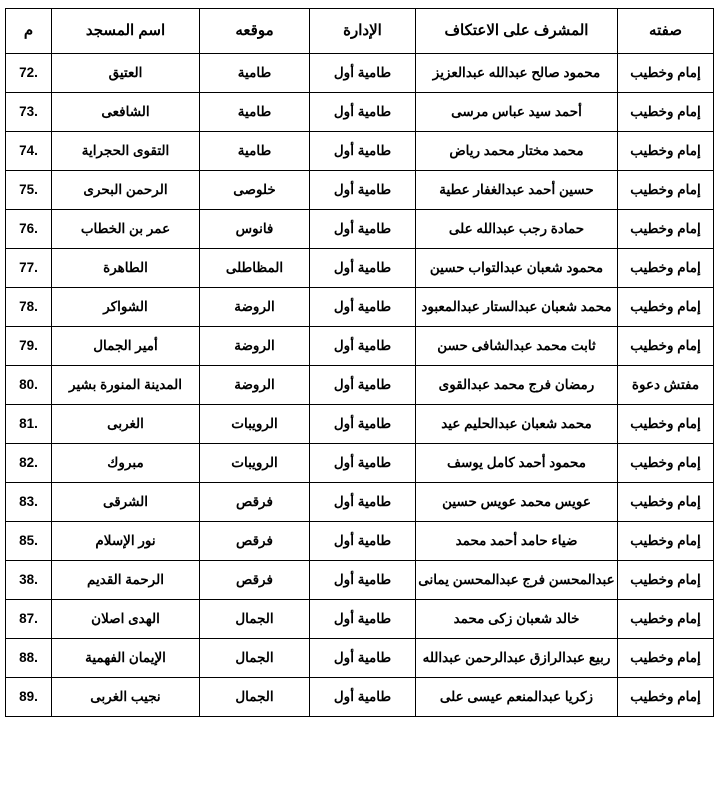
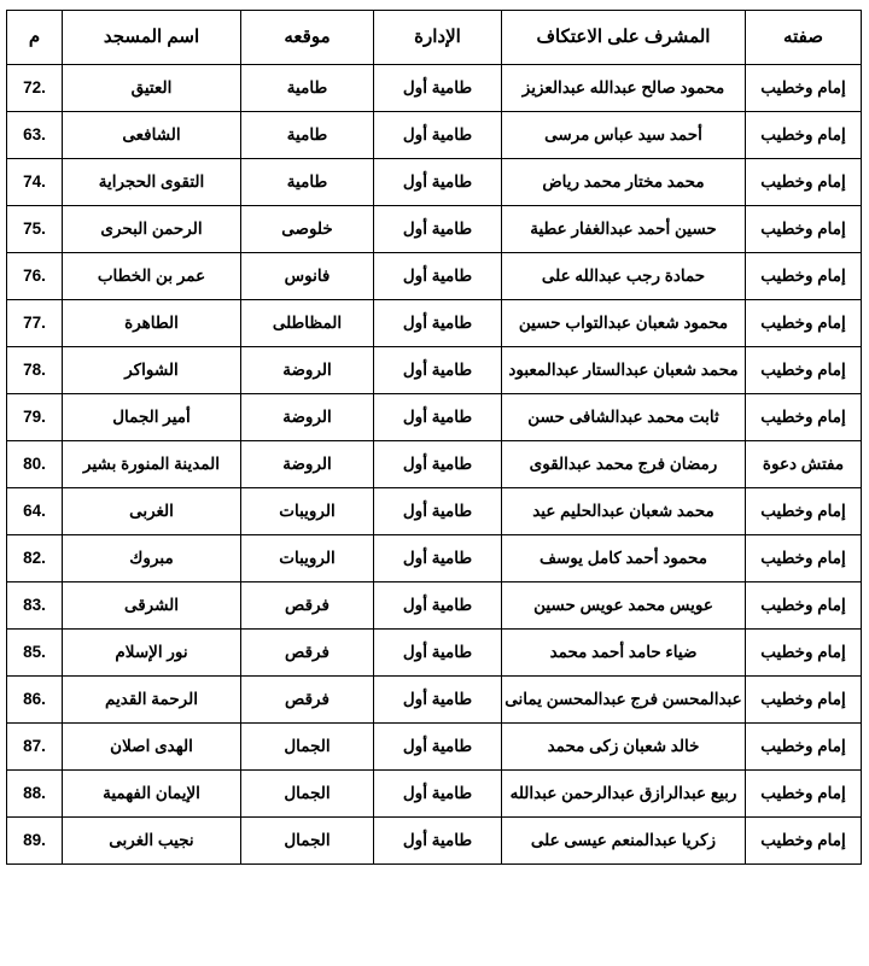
  صفته	المشرف على الاعتكاف	الإدارة	موقعه	اسم المسجد	م
  إمام وخطيب	محمود صالح عبدالله عبدالعزيز	طامية أول	طامية	العتيق	72.
- إمام وخطيب	أحمد سيد عباس مرسى	طامية أول	طامية	الشافعى	73.
+ إمام وخطيب	أحمد سيد عباس مرسى	طامية أول	طامية	الشافعى	63.
  إمام وخطيب	محمد مختار محمد رياض	طامية أول	طامية	التقوى الحجراية	74.
  إمام وخطيب	حسين أحمد عبدالغفار عطية	طامية أول	خلوصى	الرحمن البحرى	75.
  إمام وخطيب	حمادة رجب عبدالله على	طامية أول	فانوس	عمر بن الخطاب	76.
  إمام وخطيب	محمود شعبان عبدالتواب حسين	طامية أول	المظاطلى	الطاهرة	77.
  إمام وخطيب	محمد شعبان عبدالستار عبدالمعبود	طامية أول	الروضة	الشواكر	78.
  إمام وخطيب	ثابت محمد عبدالشافى حسن	طامية أول	الروضة	أمير الجمال	79.
  مفتش دعوة	رمضان فرج محمد عبدالقوى	طامية أول	الروضة	المدينة المنورة بشير	80.
- إمام وخطيب	محمد شعبان عبدالحليم عيد	طامية أول	الرويبات	الغربى	81.
+ إمام وخطيب	محمد شعبان عبدالحليم عيد	طامية أول	الرويبات	الغربى	64.
  إمام وخطيب	محمود أحمد كامل يوسف	طامية أول	الرويبات	مبروك	82.
  إمام وخطيب	عويس محمد عويس حسين	طامية أول	فرقص	الشرقى	83.
  إمام وخطيب	ضياء حامد أحمد محمد	طامية أول	فرقص	نور الإسلام	85.
- إمام وخطيب	عبدالمحسن فرج عبدالمحسن يمانى	طامية أول	فرقص	الرحمة القديم	38.
+ إمام وخطيب	عبدالمحسن فرج عبدالمحسن يمانى	طامية أول	فرقص	الرحمة القديم	86.
  إمام وخطيب	خالد شعبان زكى محمد	طامية أول	الجمال	الهدى اصلان	87.
  إمام وخطيب	ربيع عبدالرازق عبدالرحمن عبدالله	طامية أول	الجمال	الإيمان الفهمية	88.
  إمام وخطيب	زكريا عبدالمنعم عيسى على	طامية أول	الجمال	نجيب الغربى	89.
